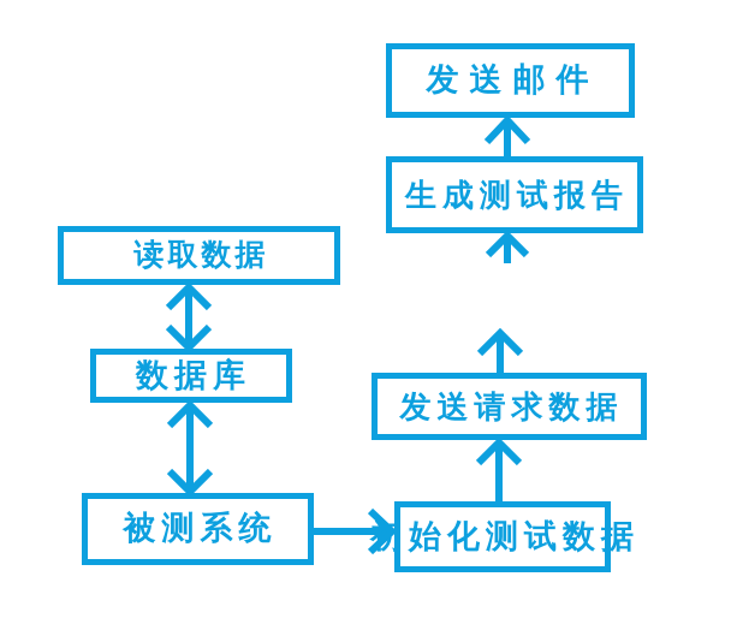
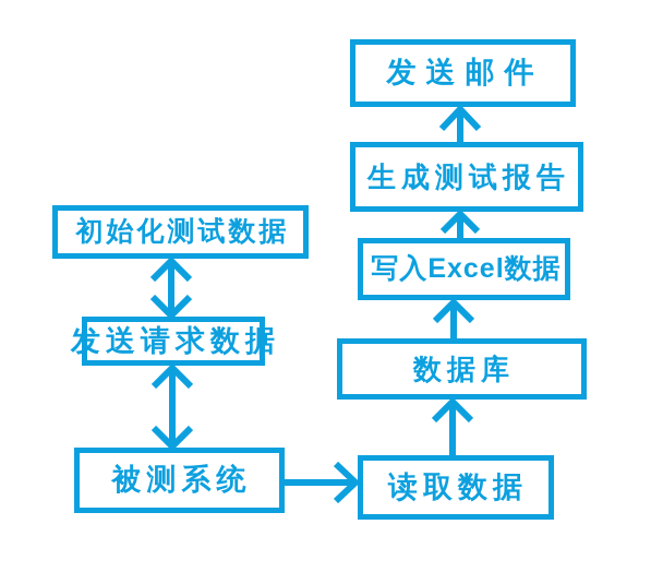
- 读取数据
+ 初始化测试数据
- 数据库
+ 发送请求数据
  被测系统
- 初始化测试数据
+ 读取数据
- 发送请求数据
+ 数据库
+ 写入Excel数据
  生成测试报告
  发送邮件
